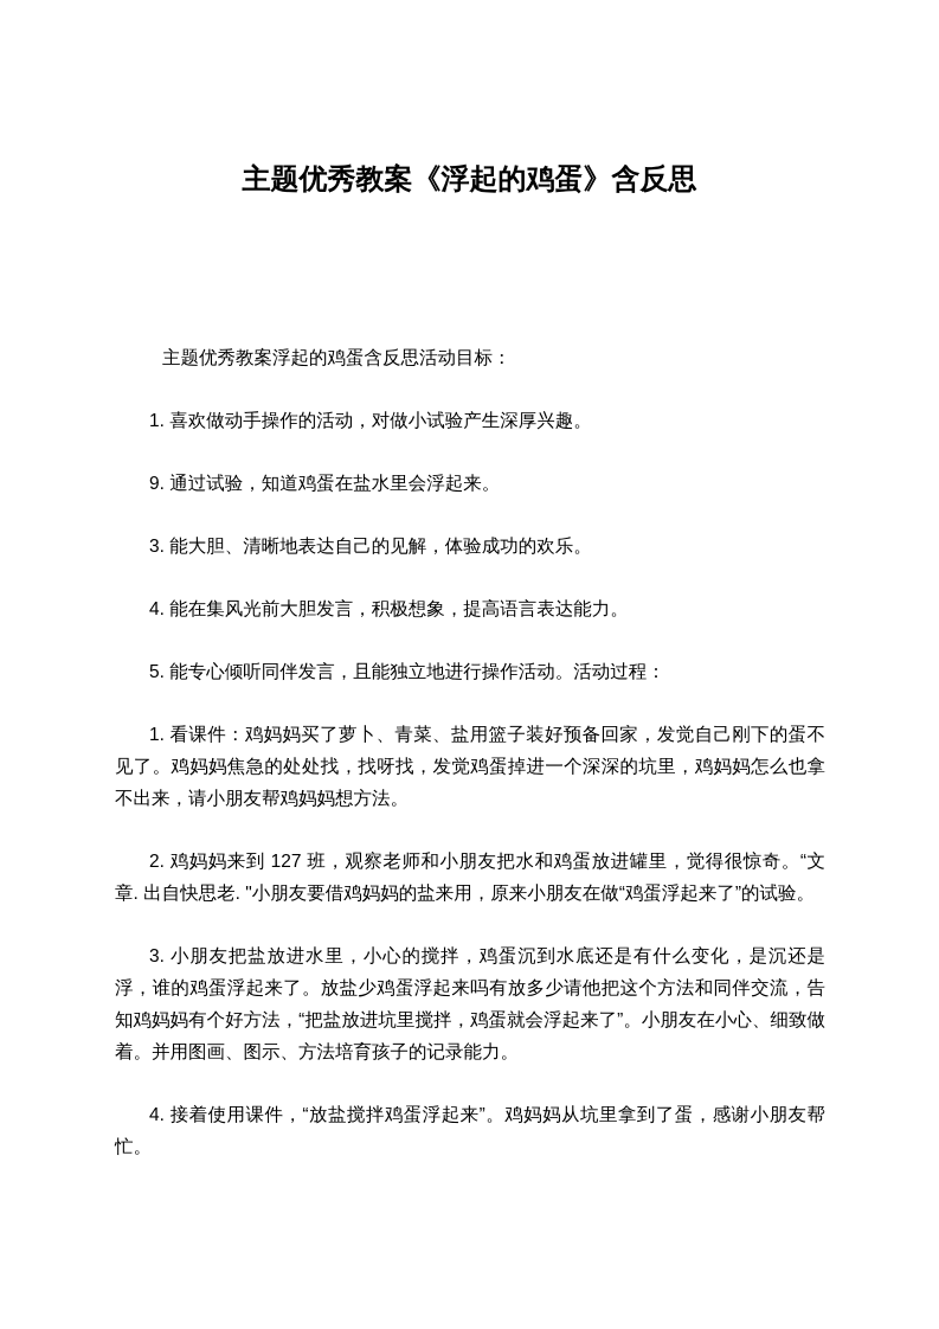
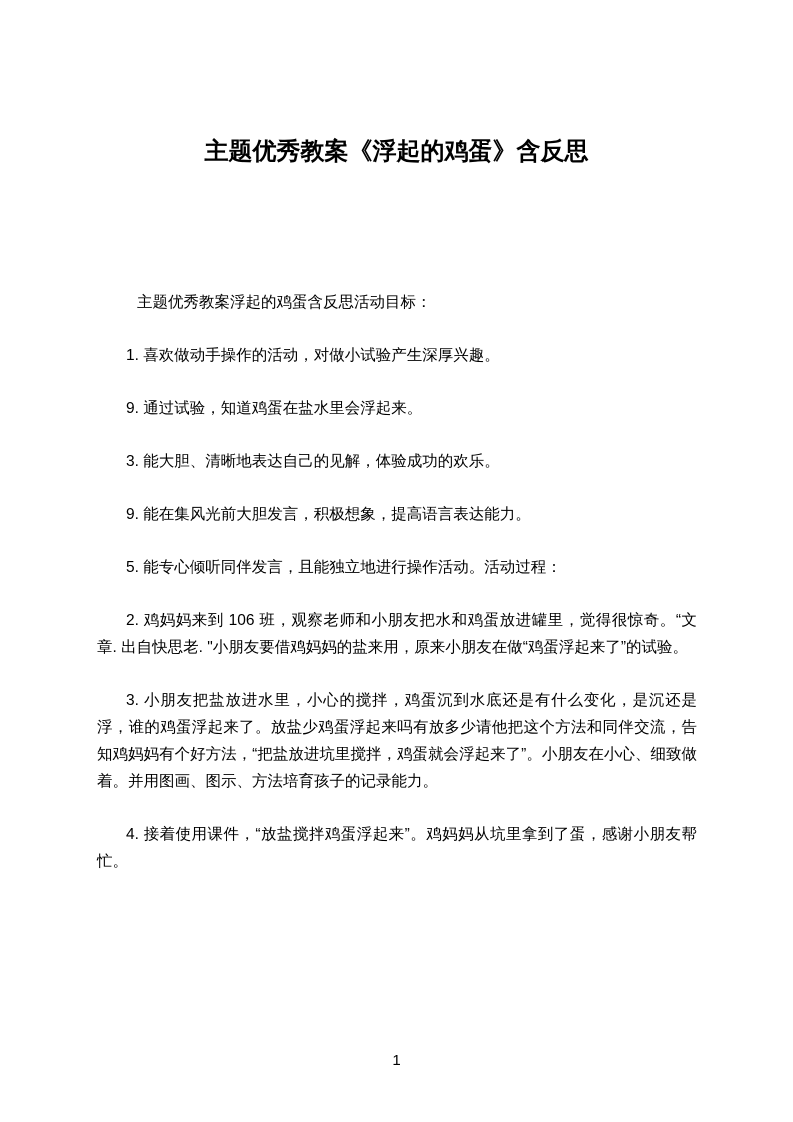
  主题优秀教案《浮起的鸡蛋》含反思
  主题优秀教案浮起的鸡蛋含反思活动目标：
  1. 喜欢做动手操作的活动，对做小试验产生深厚兴趣。
  9. 通过试验，知道鸡蛋在盐水里会浮起来。
  3. 能大胆、清晰地表达自己的见解，体验成功的欢乐。
- 4. 能在集风光前大胆发言，积极想象，提高语言表达能力。
+ 9. 能在集风光前大胆发言，积极想象，提高语言表达能力。
  5. 能专心倾听同伴发言，且能独立地进行操作活动。活动过程：
- 1. 看课件：鸡妈妈买了萝卜、青菜、盐用篮子装好预备回家，发觉自己刚下的蛋不见了。鸡妈妈焦急的处处找，找呀找，发觉鸡蛋掉进一个深深的坑里，鸡妈妈怎么也拿不出来，请小朋友帮鸡妈妈想方法。
- 2. 鸡妈妈来到 127 班，观察老师和小朋友把水和鸡蛋放进罐里，觉得很惊奇。“文章. 出自快思老. "小朋友要借鸡妈妈的盐来用，原来小朋友在做“鸡蛋浮起来了”的试验。
+ 2. 鸡妈妈来到 106 班，观察老师和小朋友把水和鸡蛋放进罐里，觉得很惊奇。“文章. 出自快思老. "小朋友要借鸡妈妈的盐来用，原来小朋友在做“鸡蛋浮起来了”的试验。
  3. 小朋友把盐放进水里，小心的搅拌，鸡蛋沉到水底还是有什么变化，是沉还是浮，谁的鸡蛋浮起来了。放盐少鸡蛋浮起来吗有放多少请他把这个方法和同伴交流，告知鸡妈妈有个好方法，“把盐放进坑里搅拌，鸡蛋就会浮起来了”。小朋友在小心、细致做着。并用图画、图示、方法培育孩子的记录能力。
  4. 接着使用课件，“放盐搅拌鸡蛋浮起来”。鸡妈妈从坑里拿到了蛋，感谢小朋友帮忙。
+ 1
